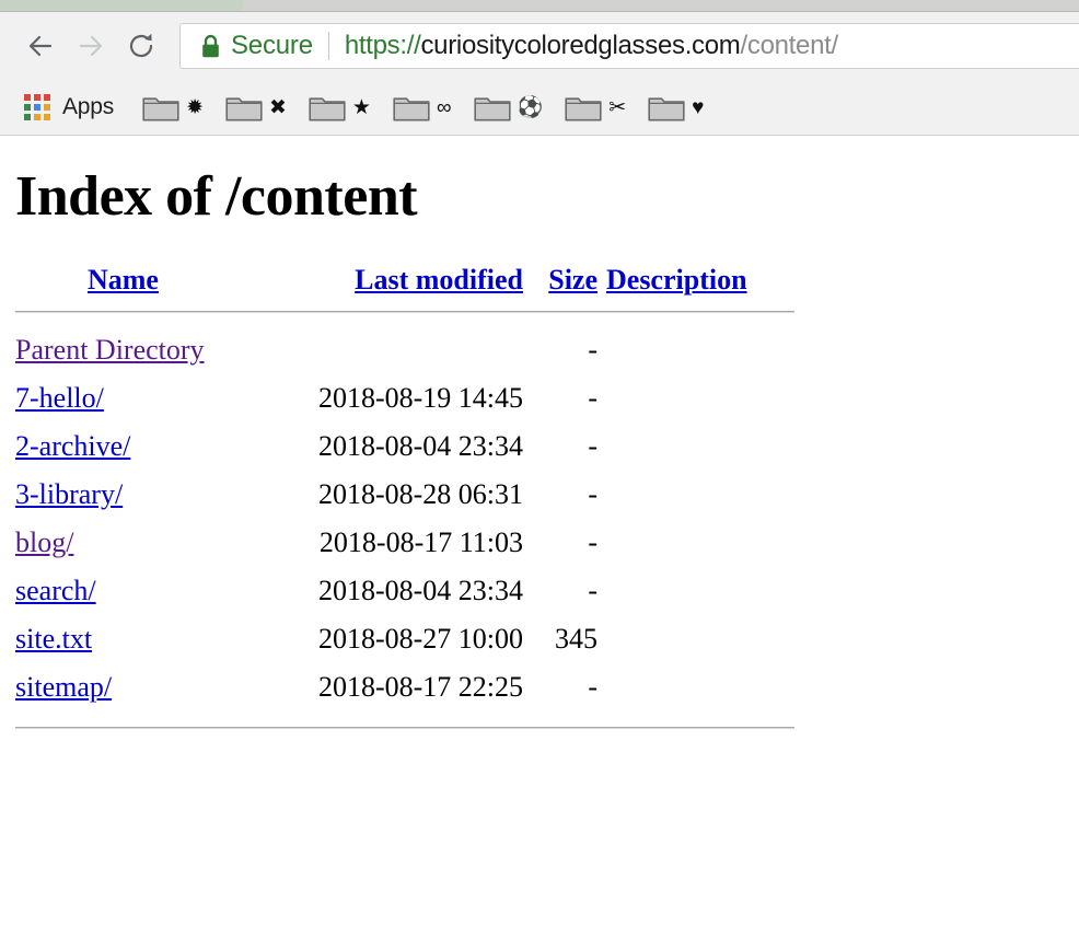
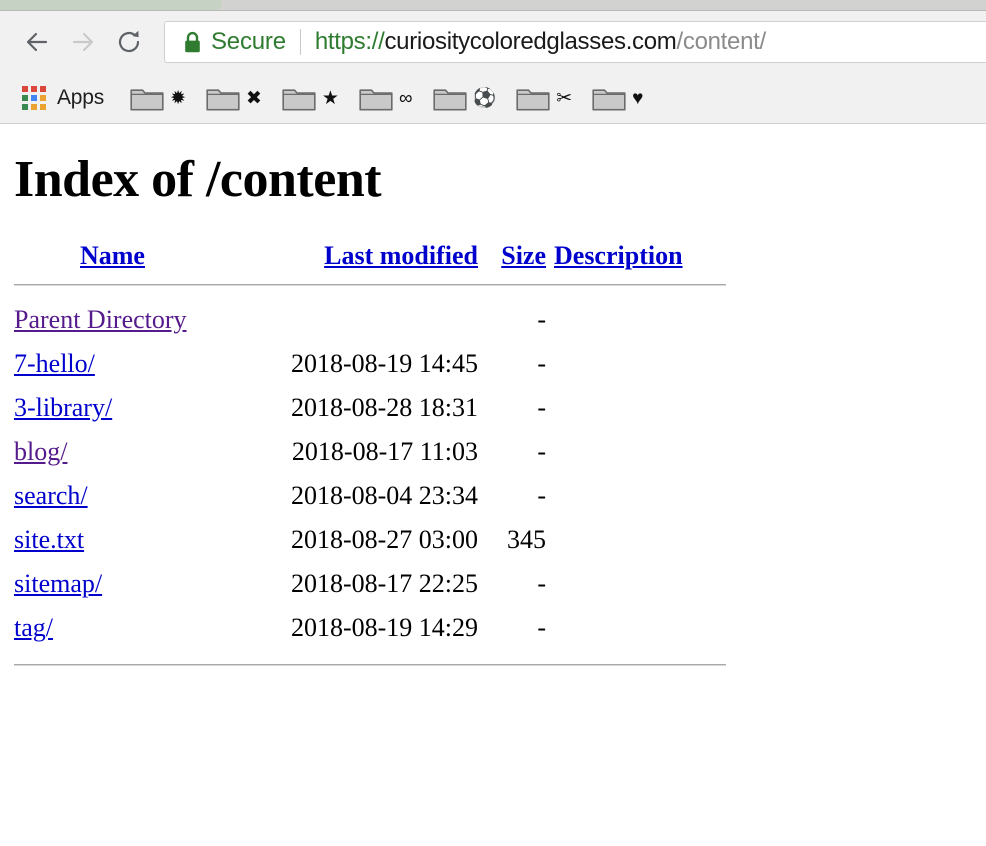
  Secure
  https://curiositycoloredglasses.com/content/
  Apps
  ✹
  ✖
  ★
  ∞
  ⚽
  ✂
  ♥
  Index of /content
  Name	Last modified	Size	Description
  Parent Directory		-
  7-hello/	2018-08-19 14:45	-
- 2-archive/	2018-08-04 23:34	-
- 3-library/	2018-08-28 06:31	-
+ 3-library/	2018-08-28 18:31	-
  blog/	2018-08-17 11:03	-
  search/	2018-08-04 23:34	-
- site.txt	2018-08-27 10:00	345
+ site.txt	2018-08-27 03:00	345
  sitemap/	2018-08-17 22:25	-
+ tag/	2018-08-19 14:29	-
